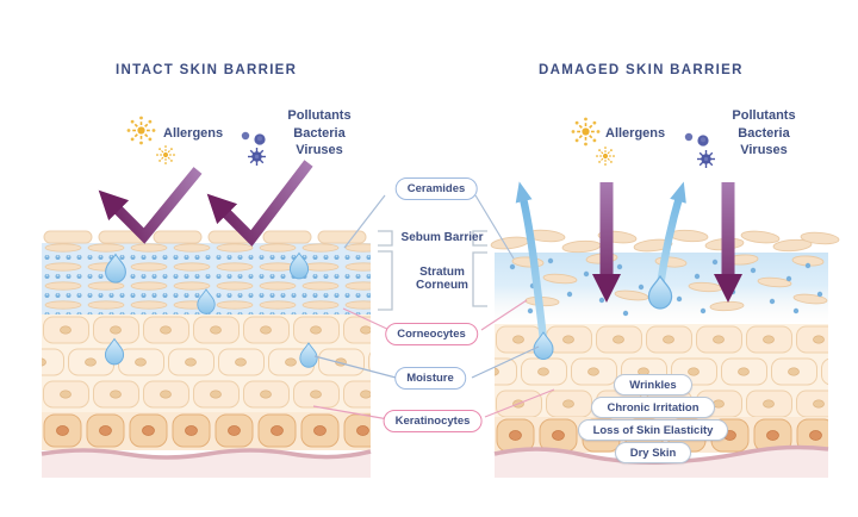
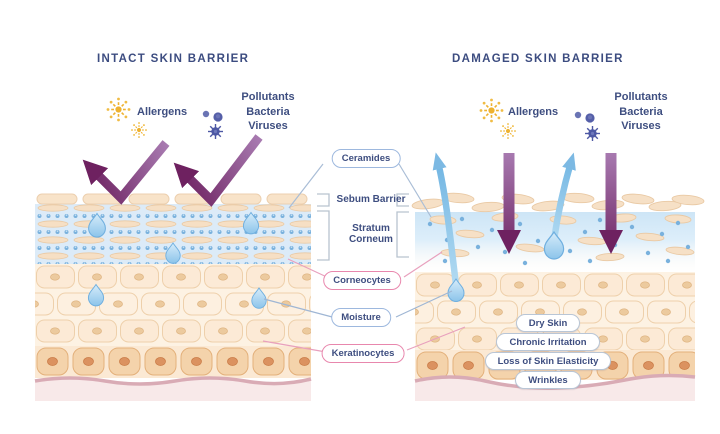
  INTACT SKIN BARRIER
  DAMAGED SKIN BARRIER
  Allergens
  Pollutants
  Bacteria
  Viruses
  Allergens
  Pollutants
  Bacteria
  Viruses
  Ceramides
  Sebum Barrier
  Stratum Corneum
  Corneocytes
  Moisture
  Keratinocytes
- Wrinkles
+ Dry Skin
  Chronic Irritation
  Loss of Skin Elasticity
- Dry Skin
+ Wrinkles
